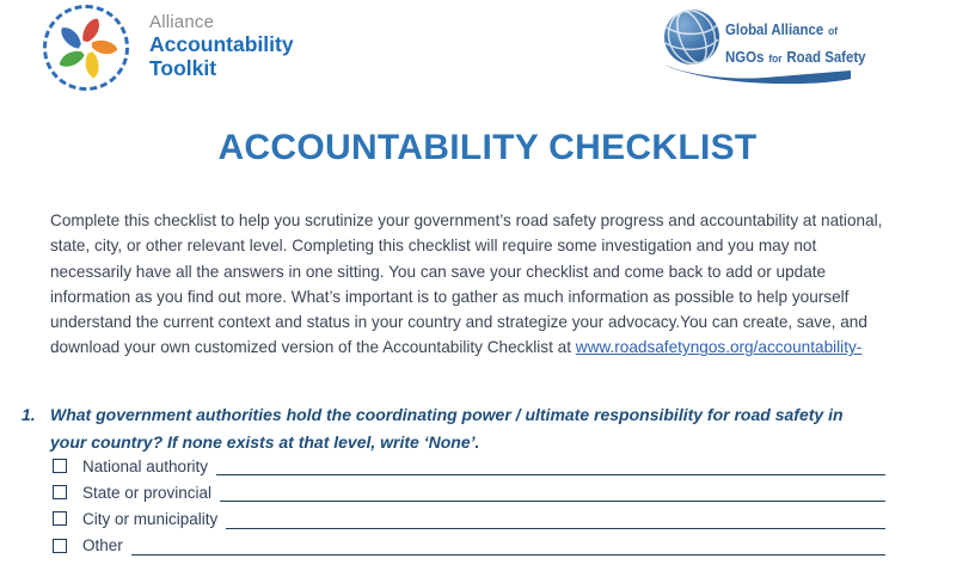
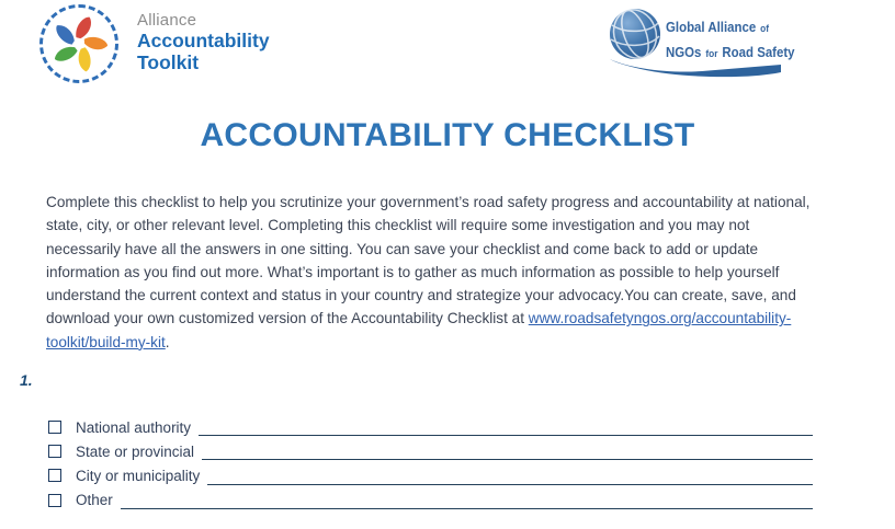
  Alliance
  Accountability
  Toolkit
  Global Alliance of
  NGOs for Road Safety
  ACCOUNTABILITY CHECKLIST
  Complete this checklist to help you scrutinize your government’s road safety progress and accountability at national,
  state, city, or other relevant level. Completing this checklist will require some investigation and you may not
  necessarily have all the answers in one sitting. You can save your checklist and come back to add or update
  information as you find out more. What’s important is to gather as much information as possible to help yourself
  understand the current context and status in your country and strategize your advocacy.You can create, save, and
  download your own customized version of the Accountability Checklist at www.roadsafetyngos.org/accountability-
+ toolkit/build-my-kit.
  1.
- What government authorities hold the coordinating power / ultimate responsibility for road safety in
- your country? If none exists at that level, write ‘None’.
  National authority
  State or provincial
  City or municipality
  Other
